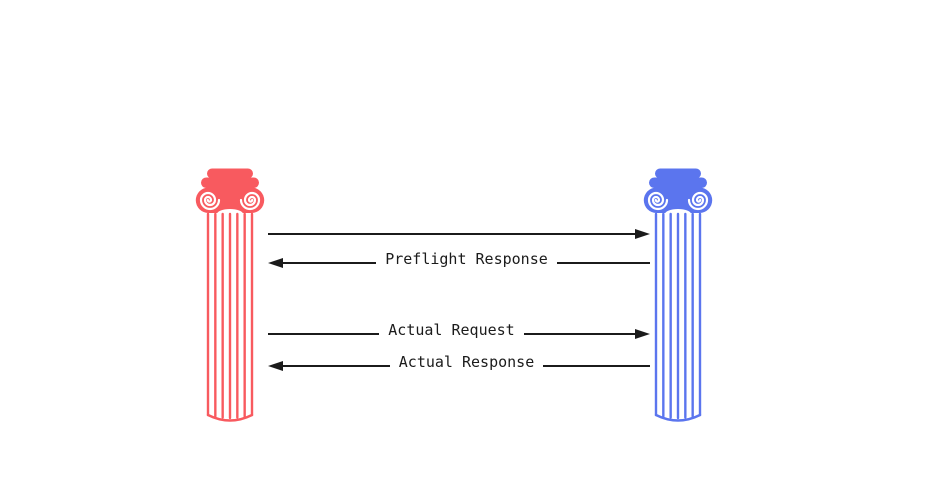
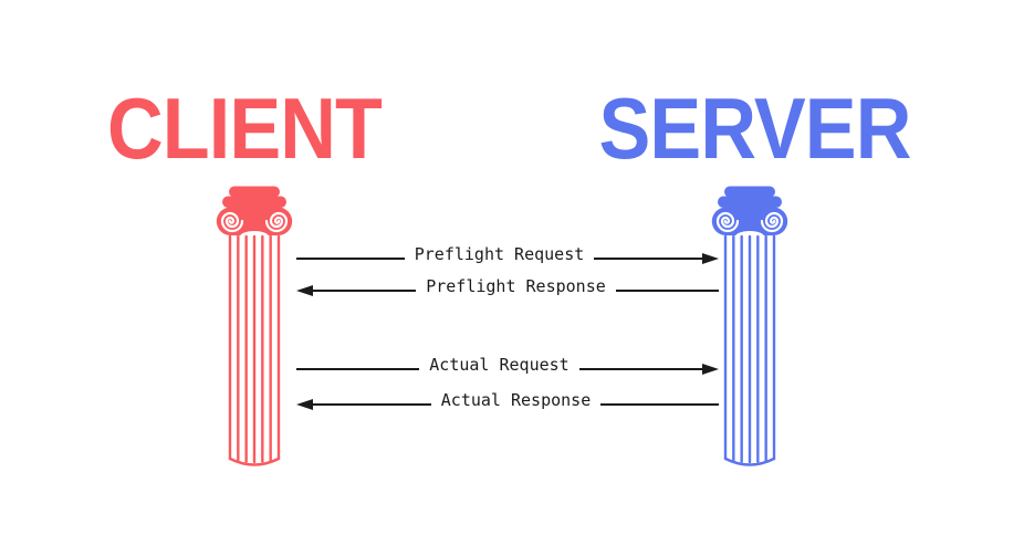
+ CLIENT
+ SERVER
+ Preflight Request
  Preflight Response
  Actual Request
  Actual Response
